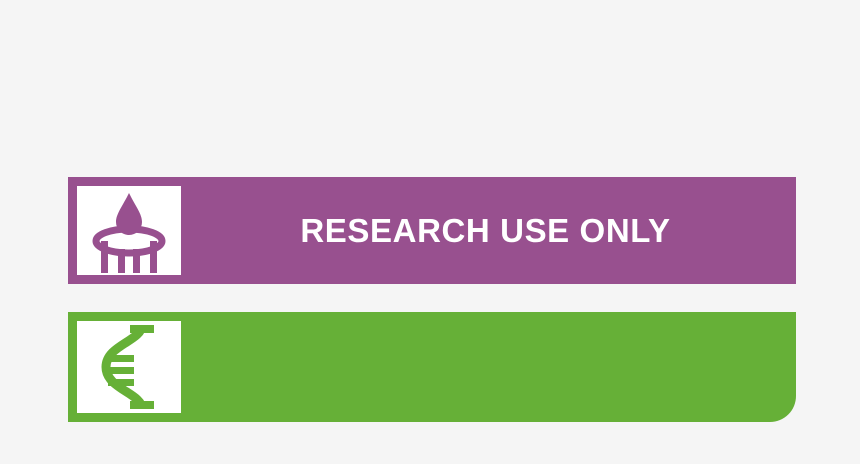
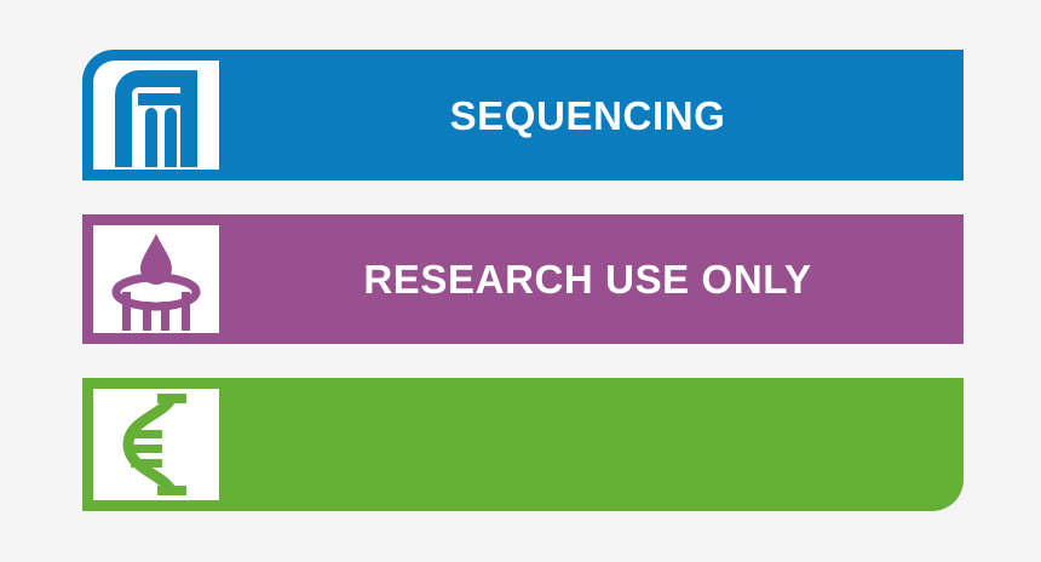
+ SEQUENCING
  RESEARCH USE ONLY
